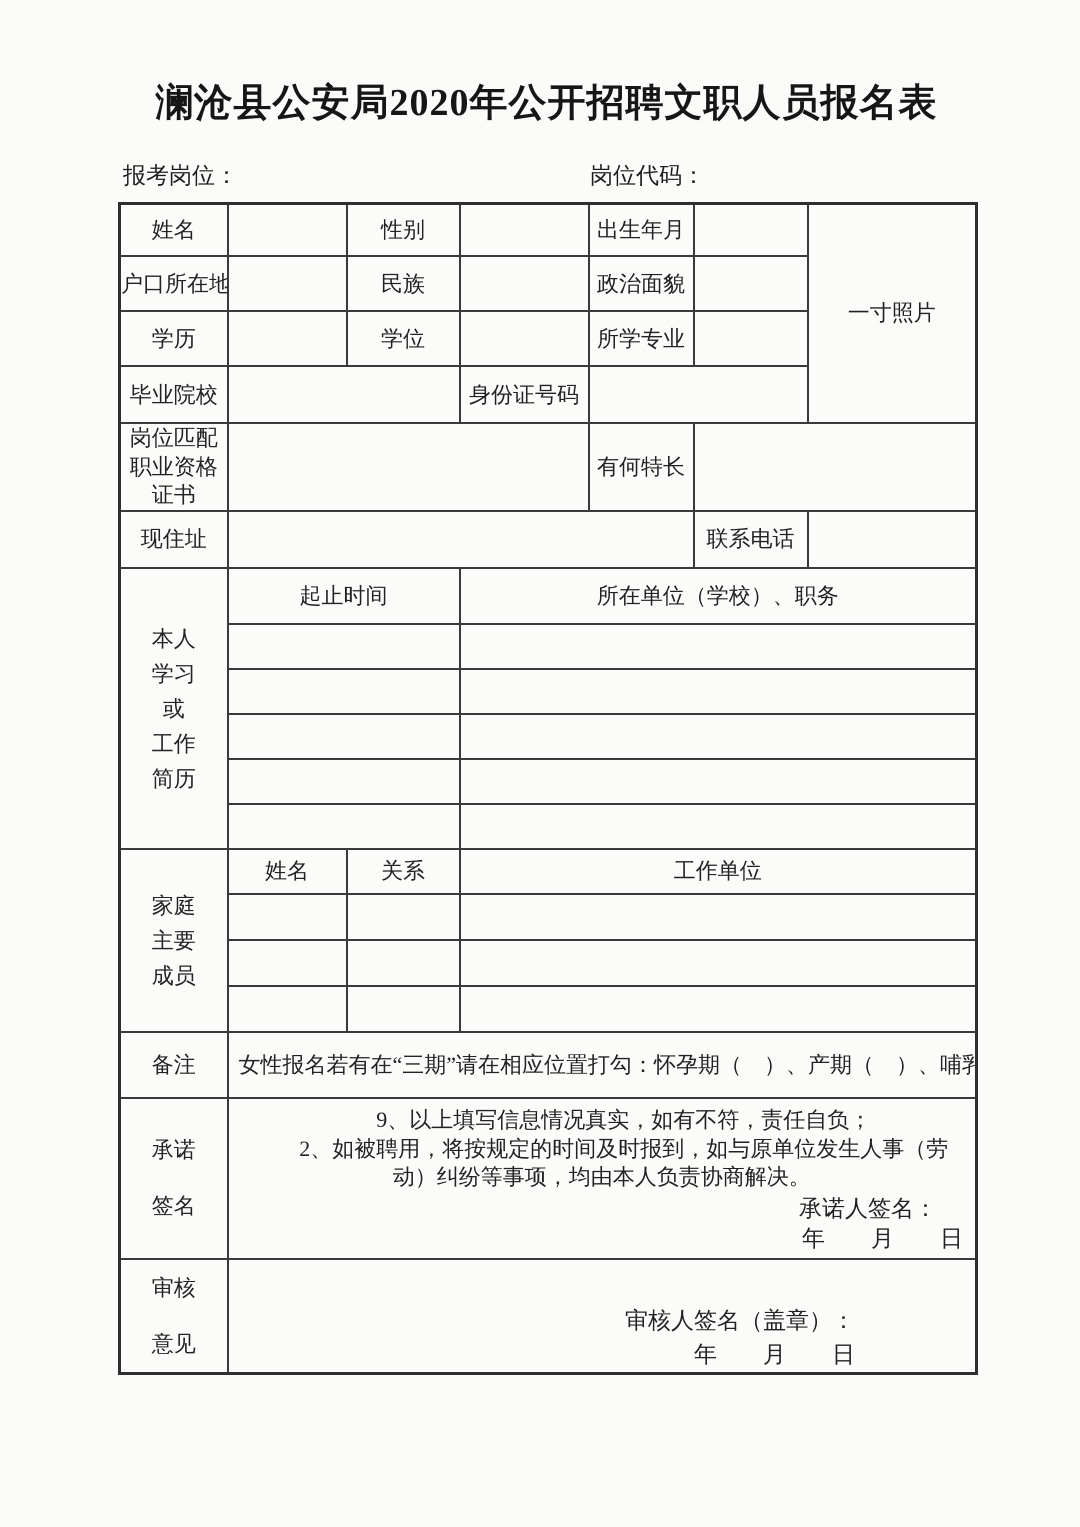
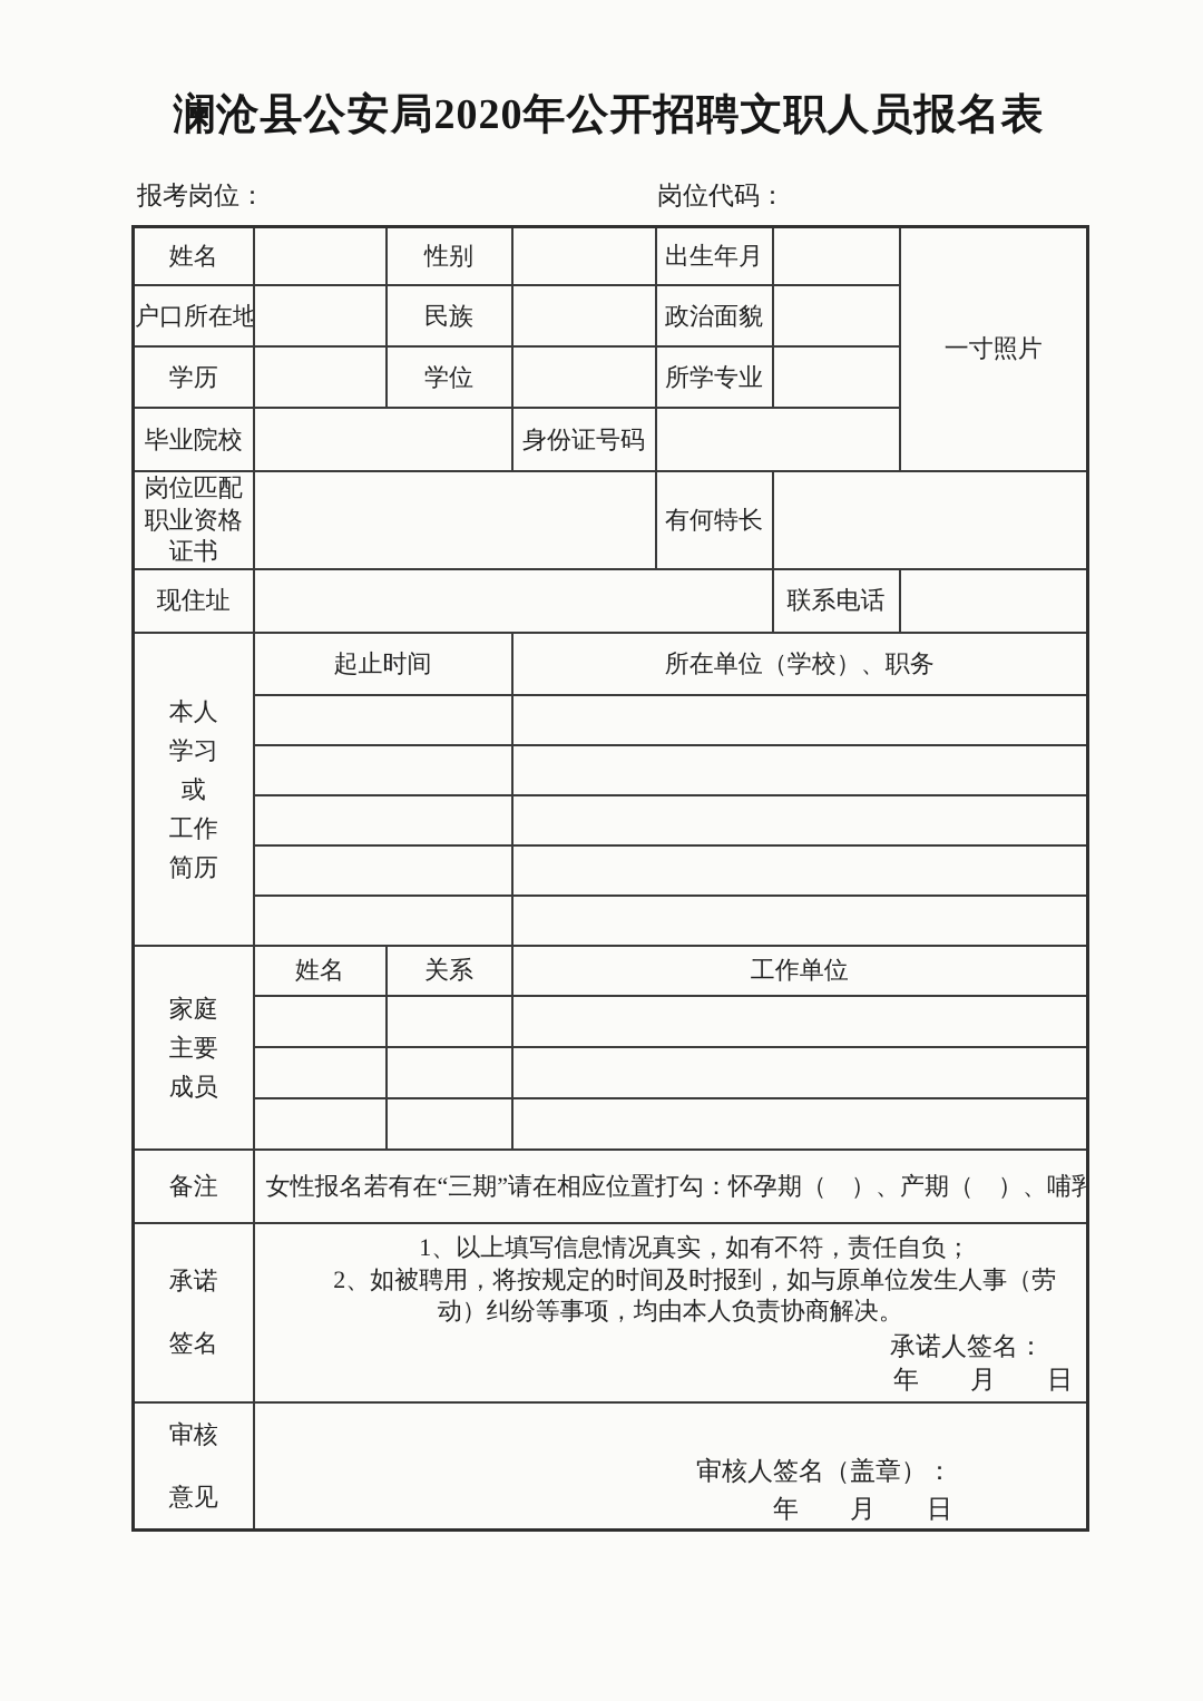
  澜沧县公安局2020年公开招聘文职人员报名表
  报考岗位：
  岗位代码：
  姓名		性别		出生年月		一寸照片
  户口所在地		民族		政治面貌
  学历		学位		所学专业
  毕业院校		身份证号码
  岗位匹配 职业资格 证书		有何特长
  现住址		联系电话
  本人 学习 或 工作 简历	起止时间	所在单位（学校）、职务
  家庭 主要 成员	姓名	关系	工作单位
  备注	女性报名若有在“三期”请在相应位置打勾：怀孕期（ ）、产期（ ）、哺乳
- 承诺 签名	9、以上填写信息情况真实，如有不符，责任自负； 2、如被聘用，将按规定的时间及时报到，如与原单位发生人事（劳动）纠纷等事项，均由本人负责协商解决。 承诺人签名： 年 月 日
+ 承诺 签名	1、以上填写信息情况真实，如有不符，责任自负； 2、如被聘用，将按规定的时间及时报到，如与原单位发生人事（劳动）纠纷等事项，均由本人负责协商解决。 承诺人签名： 年 月 日
  审核 意见	审核人签名（盖章）： 年 月 日
